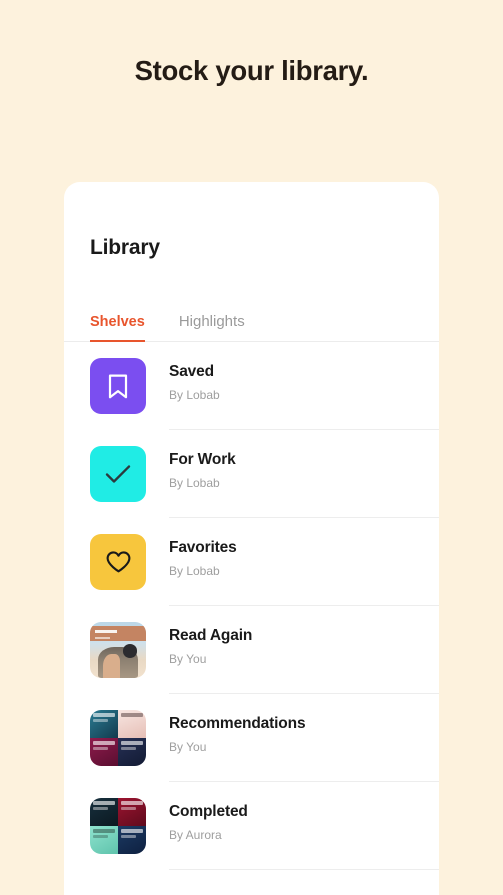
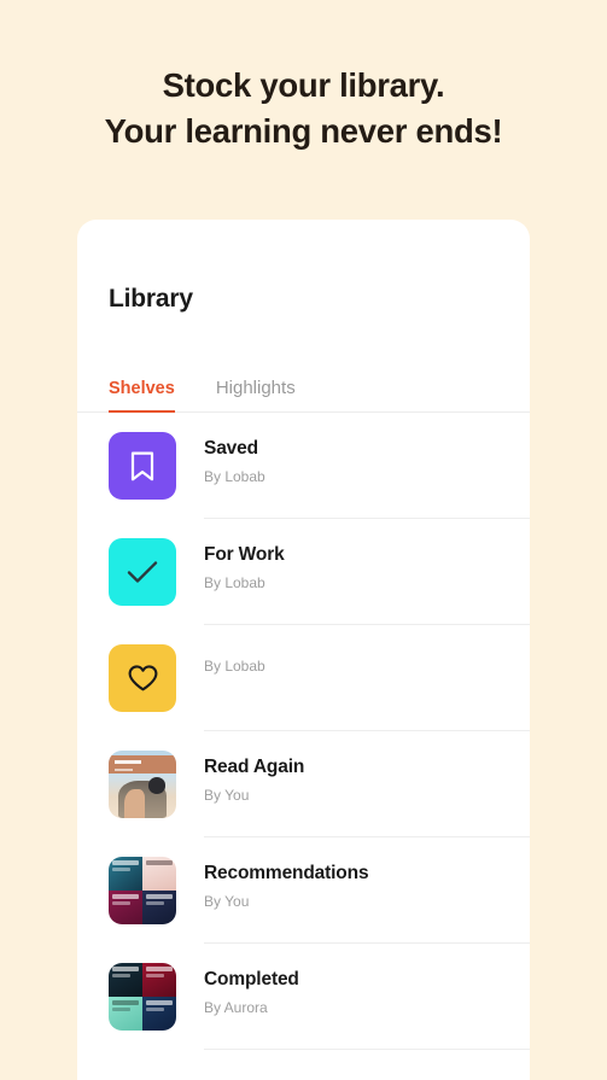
  Stock your library.
+ Your learning never ends!
  Library
  Shelves
  Highlights
  Saved
  By Lobab
  For Work
  By Lobab
- Favorites
  By Lobab
  Read Again
  By You
  Recommendations
  By You
  Completed
  By Aurora
